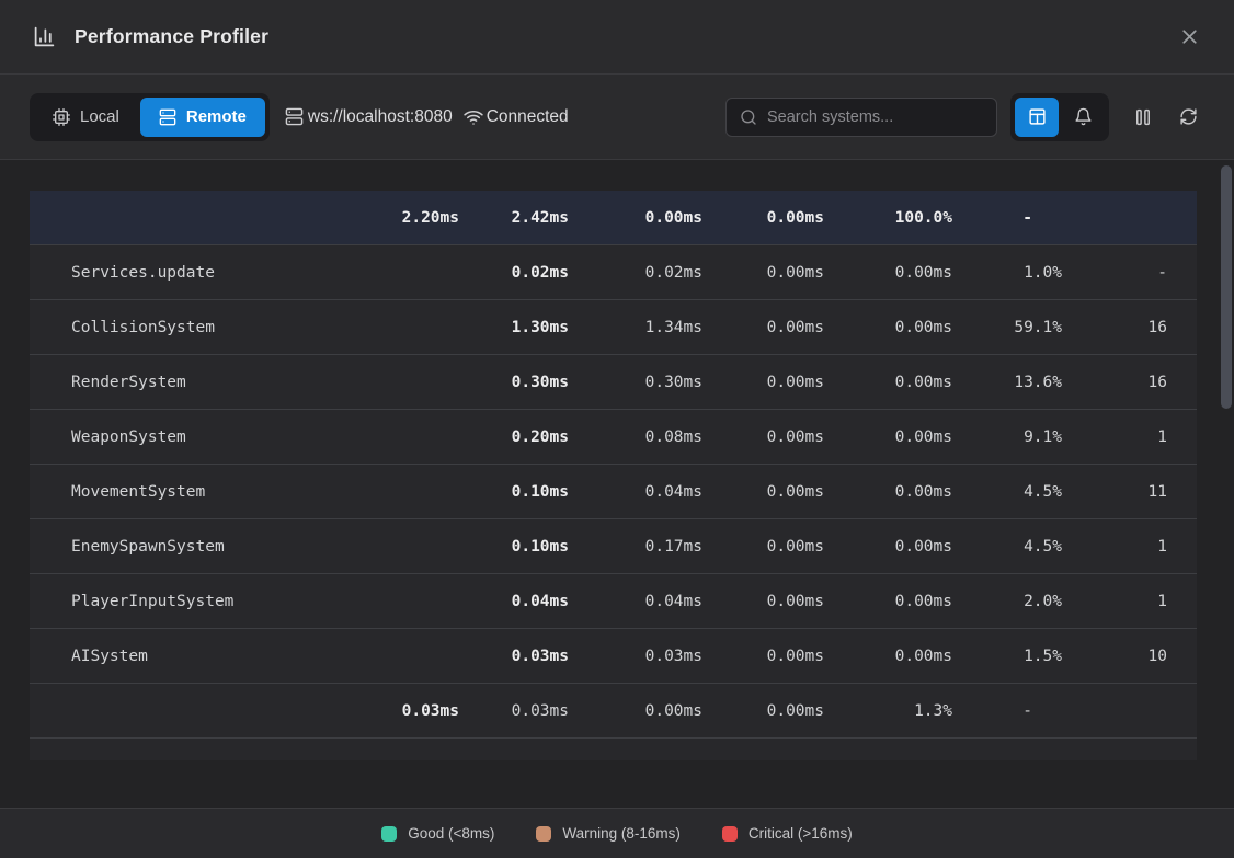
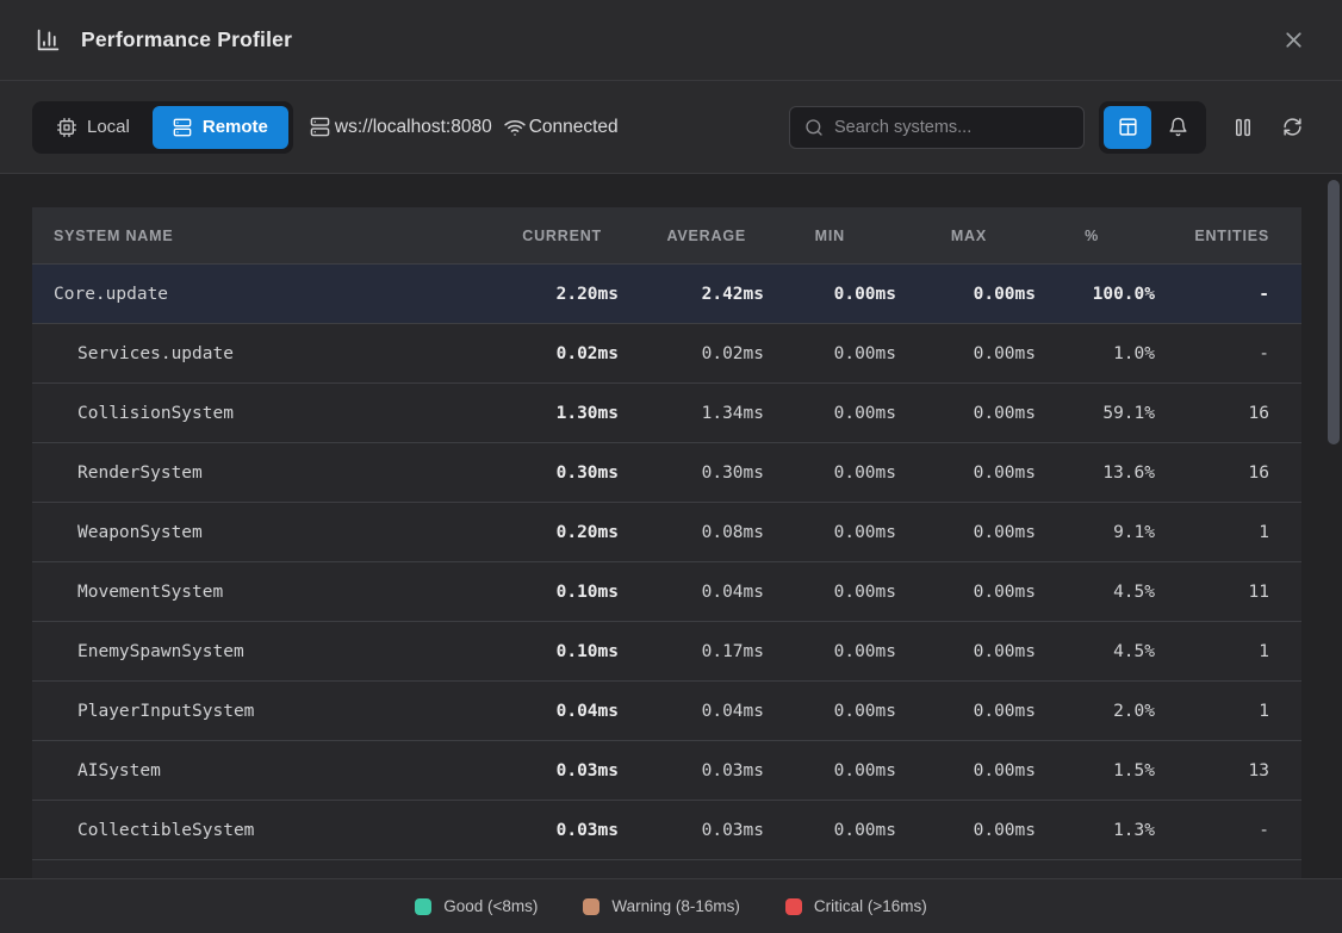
  Performance Profiler
  Local
  Remote
  ws://localhost:8080
  Connected
  Search systems...
+ SYSTEM NAME
+ CURRENT
+ AVERAGE
+ MIN
+ MAX
+ %
+ ENTITIES
+ Core.update
  2.20ms
  2.42ms
  0.00ms
  0.00ms
  100.0%
  -
  Services.update
  0.02ms
  0.02ms
  0.00ms
  0.00ms
  1.0%
  -
  CollisionSystem
  1.30ms
  1.34ms
  0.00ms
  0.00ms
  59.1%
  16
  RenderSystem
  0.30ms
  0.30ms
  0.00ms
  0.00ms
  13.6%
  16
  WeaponSystem
  0.20ms
  0.08ms
  0.00ms
  0.00ms
  9.1%
  1
  MovementSystem
  0.10ms
  0.04ms
  0.00ms
  0.00ms
  4.5%
  11
  EnemySpawnSystem
  0.10ms
  0.17ms
  0.00ms
  0.00ms
  4.5%
  1
  PlayerInputSystem
  0.04ms
  0.04ms
  0.00ms
  0.00ms
  2.0%
  1
  AISystem
  0.03ms
  0.03ms
  0.00ms
  0.00ms
  1.5%
- 10
+ 13
+ CollectibleSystem
  0.03ms
  0.03ms
  0.00ms
  0.00ms
  1.3%
  -
  Good (<8ms)
  Warning (8-16ms)
  Critical (>16ms)
